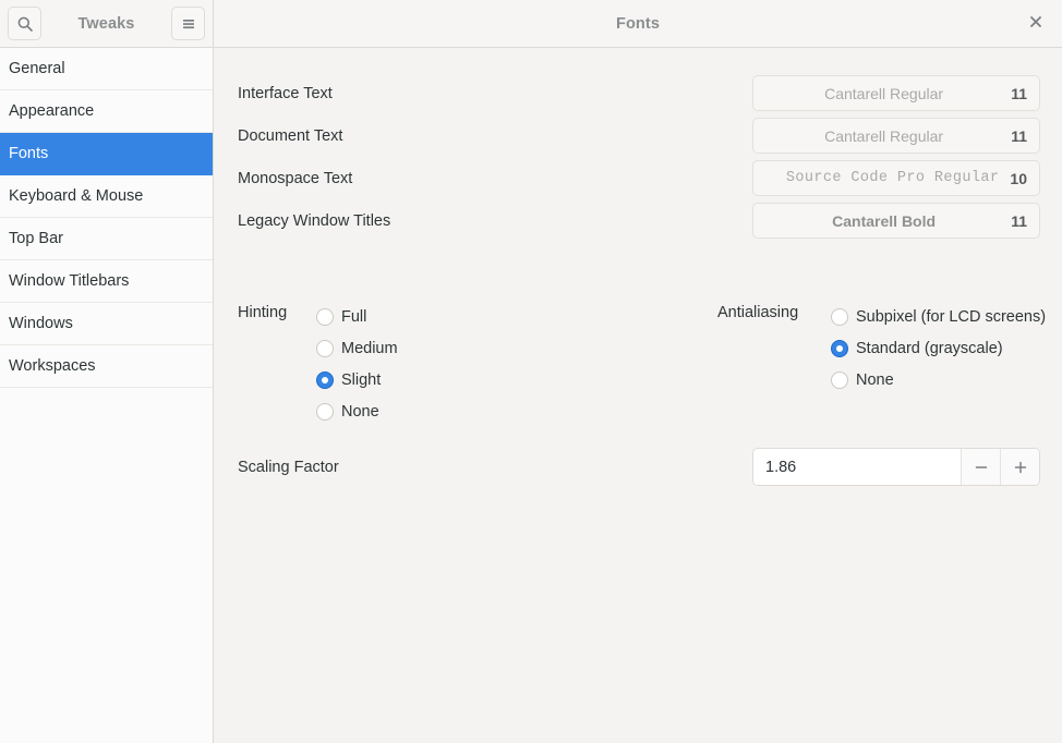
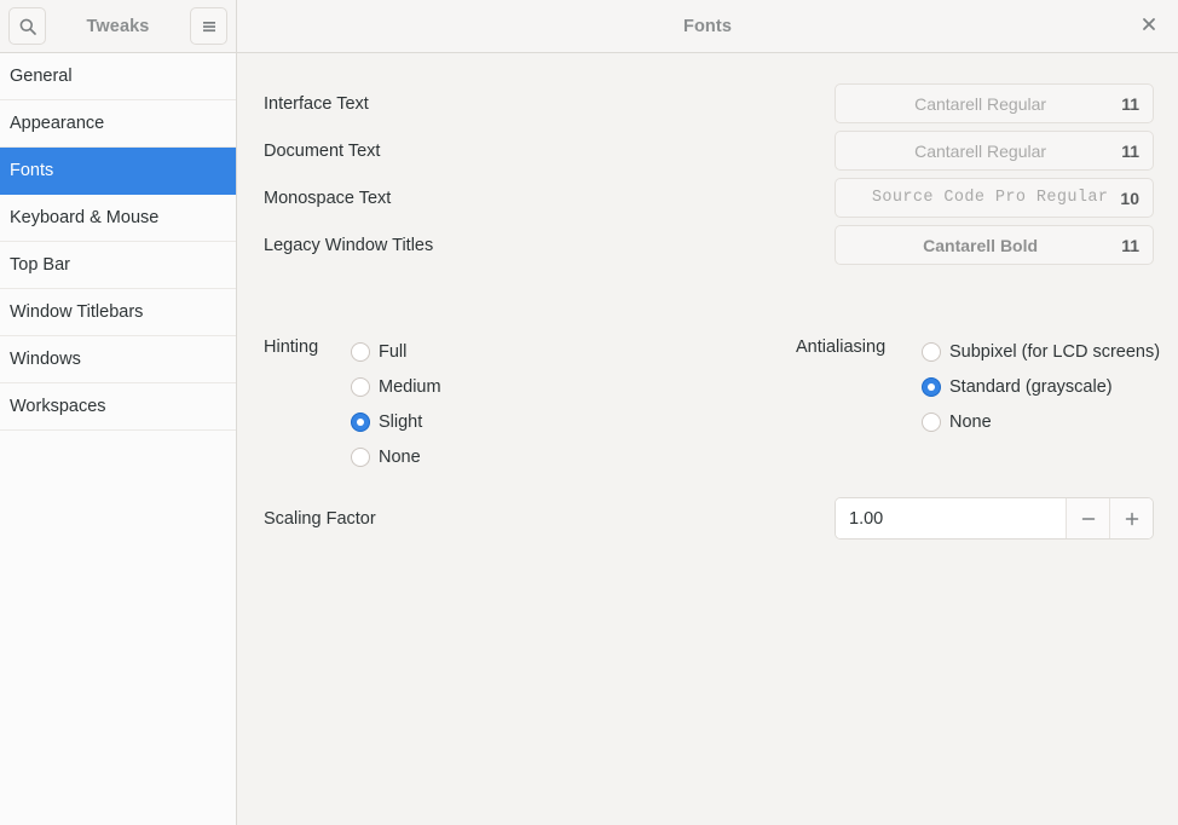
  Tweaks
  Fonts
  General
  Appearance
  Fonts
  Keyboard & Mouse
  Top Bar
  Window Titlebars
  Windows
  Workspaces
  Interface Text
  Cantarell Regular
  11
  Document Text
  Cantarell Regular
  11
  Monospace Text
  Source Code Pro Regular
  10
  Legacy Window Titles
  Cantarell Bold
  11
  Hinting
  Full
  Medium
  Slight
  None
  Antialiasing
  Subpixel (for LCD screens)
  Standard (grayscale)
  None
  Scaling Factor
- 1.86
+ 1.00
